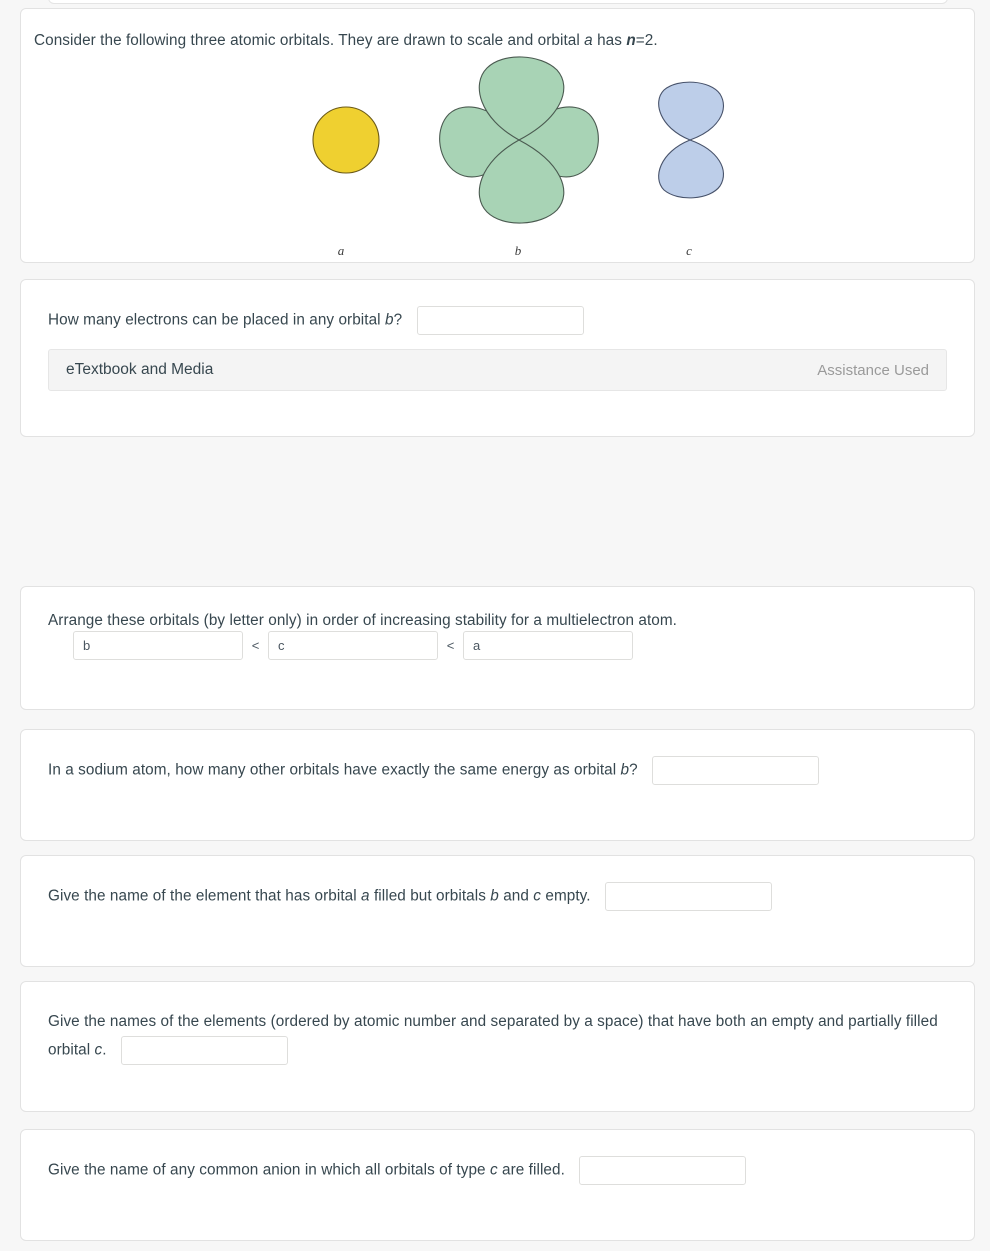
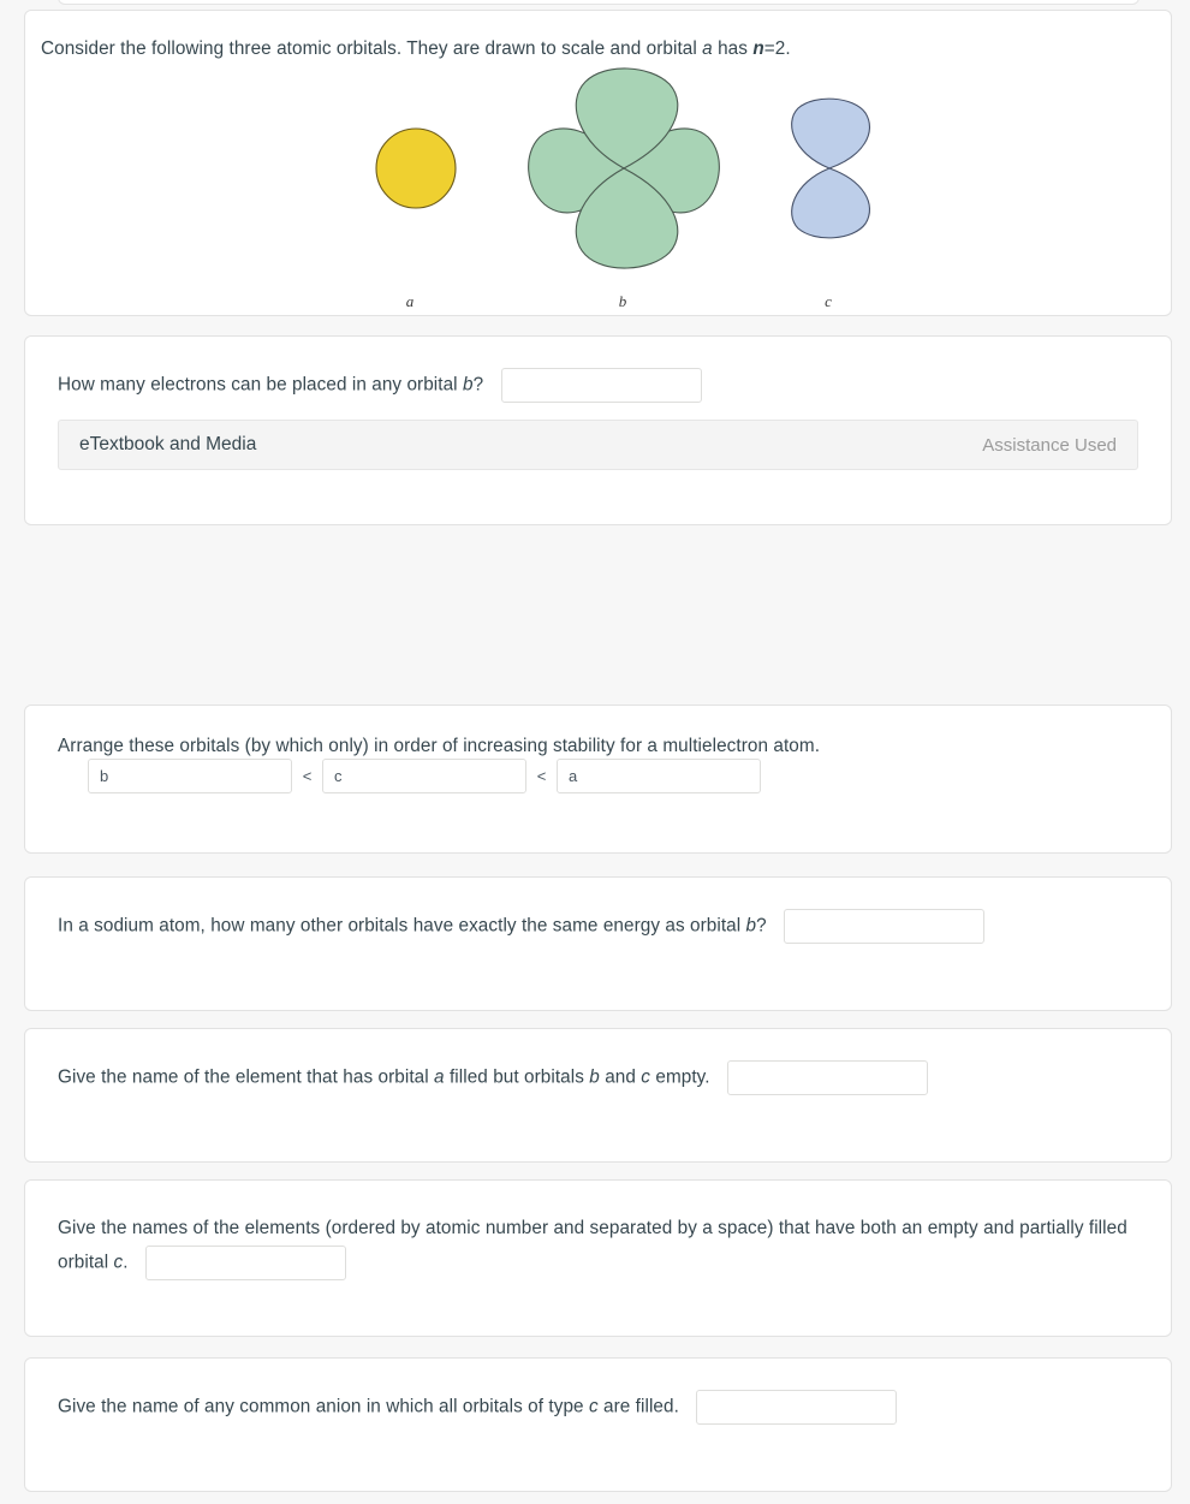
  Consider the following three atomic orbitals. They are drawn to scale and orbital a has n=2.
  a
  b
  c
  How many electrons can be placed in any orbital b?
  eTextbook and Media
  Assistance Used
- Arrange these orbitals (by letter only) in order of increasing stability for a multielectron atom.
+ Arrange these orbitals (by which only) in order of increasing stability for a multielectron atom.
  b
  <
  c
  <
  a
  In a sodium atom, how many other orbitals have exactly the same energy as orbital b?
  Give the name of the element that has orbital a filled but orbitals b and c empty.
  Give the names of the elements (ordered by atomic number and separated by a space) that have both an empty and partially filled orbital c.
  Give the name of any common anion in which all orbitals of type c are filled.
